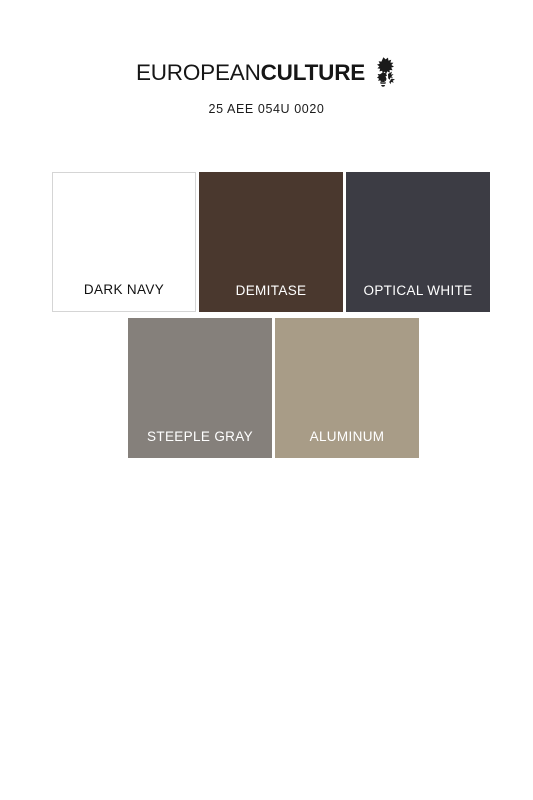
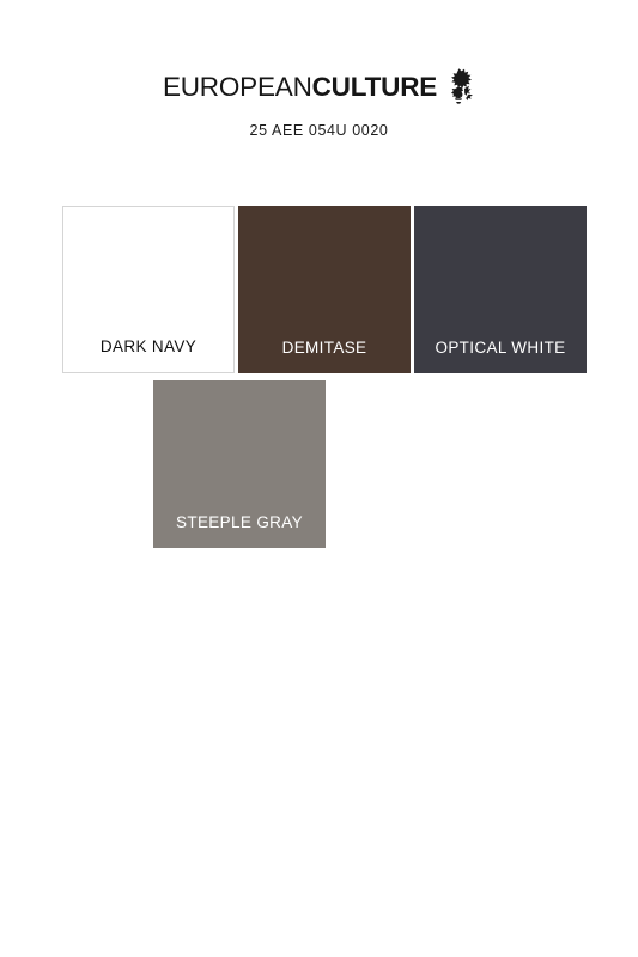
  EUROPEANCULTURE
  25 AEE 054U 0020
  DARK NAVY
  DEMITASE
  OPTICAL WHITE
  STEEPLE GRAY
- ALUMINUM
